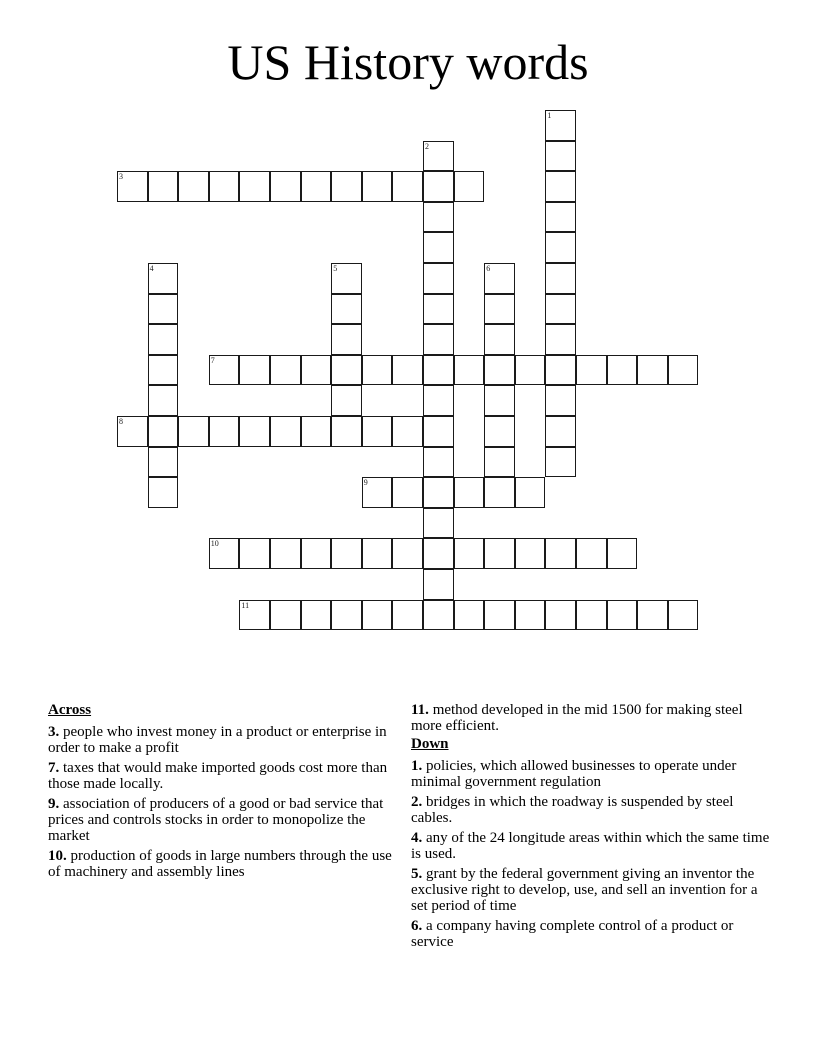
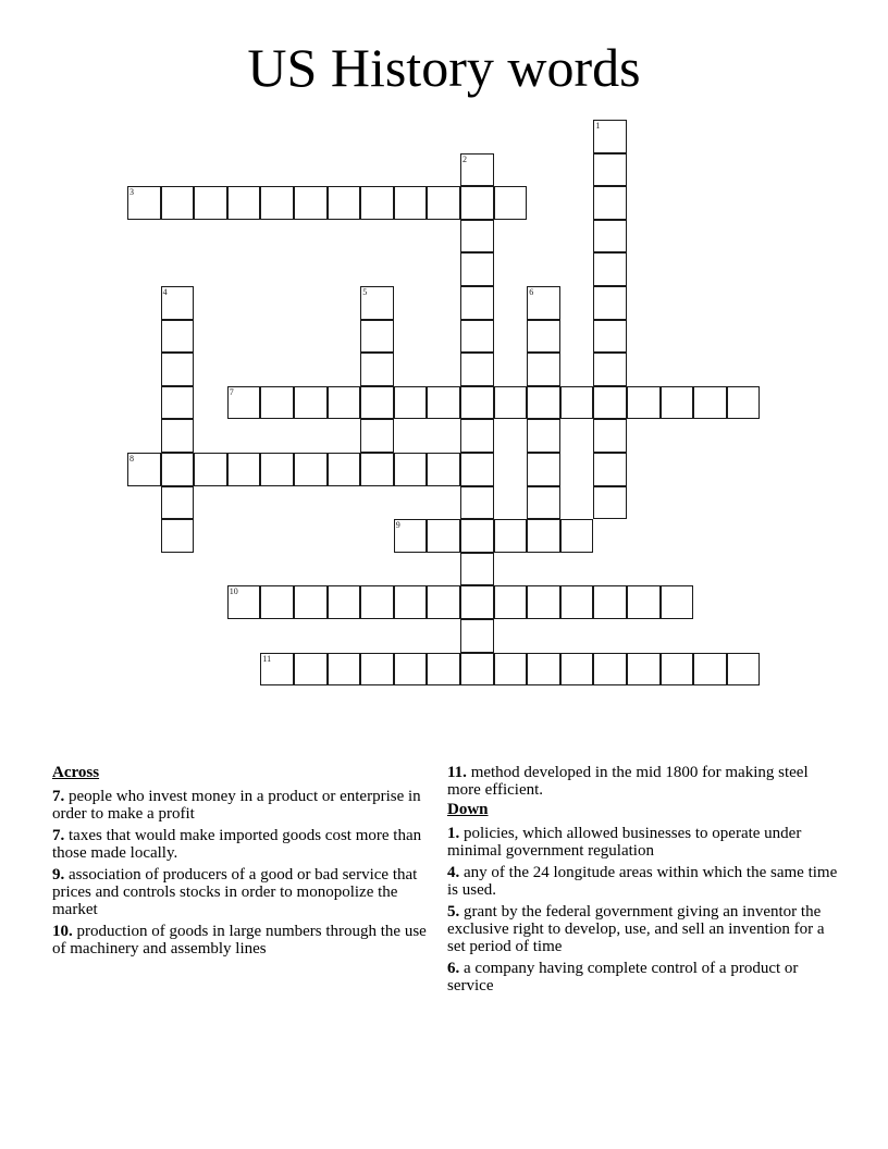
  US History words
  1
  2
  3
  4
  5
  6
  7
  8
  9
  10
  11
  Across
- 3. people who invest money in a product or enterprise in order to make a profit
+ 7. people who invest money in a product or enterprise in order to make a profit
  7. taxes that would make imported goods cost more than those made locally.
  9. association of producers of a good or bad service that prices and controls stocks in order to monopolize the market
  10. production of goods in large numbers through the use of machinery and assembly lines
- 11. method developed in the mid 1500 for making steel more efficient.
+ 11. method developed in the mid 1800 for making steel more efficient.
  Down
  1. policies, which allowed businesses to operate under minimal government regulation
- 2. bridges in which the roadway is suspended by steel cables.
  4. any of the 24 longitude areas within which the same time is used.
  5. grant by the federal government giving an inventor the exclusive right to develop, use, and sell an invention for a set period of time
  6. a company having complete control of a product or service
